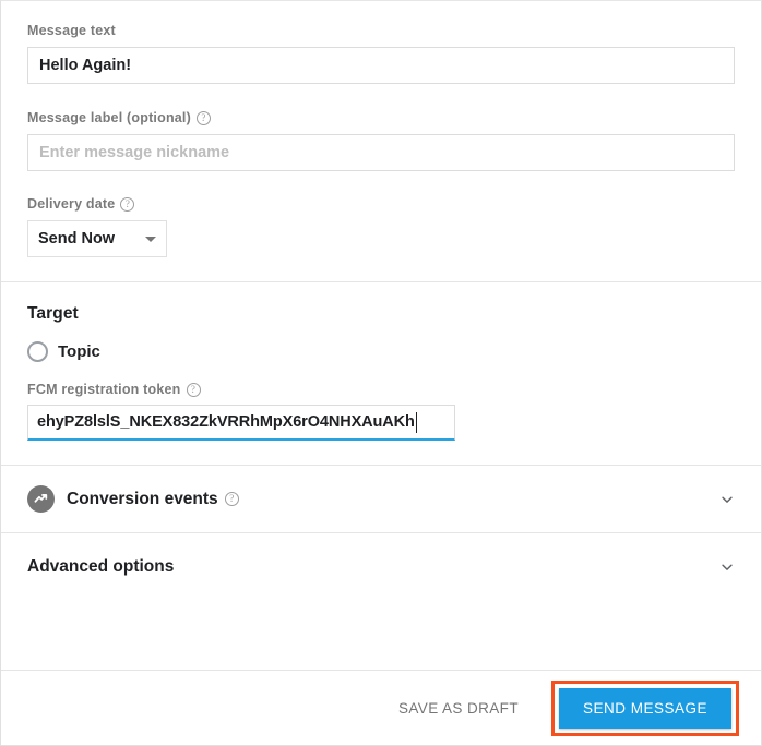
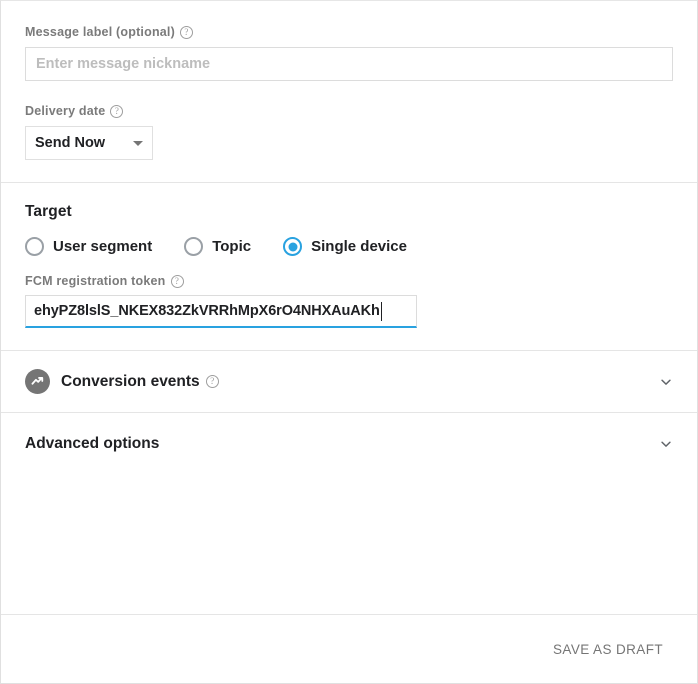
- Message text
- Hello Again!
  Message label (optional)
  ?
  Enter message nickname
  Delivery date
  ?
  Send Now
  Target
+ User segment
  Topic
+ Single device
  FCM registration token
  ?
  ehyPZ8lslS_NKEX832ZkVRRhMpX6rO4NHXAuAKh
  Conversion events
  ?
  Advanced options
  SAVE AS DRAFT
- SEND MESSAGE
